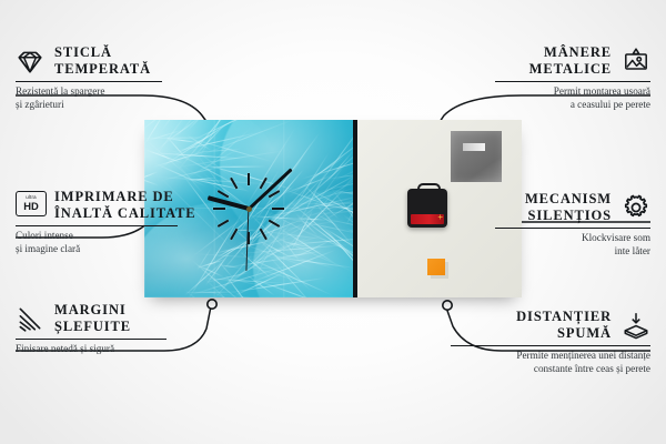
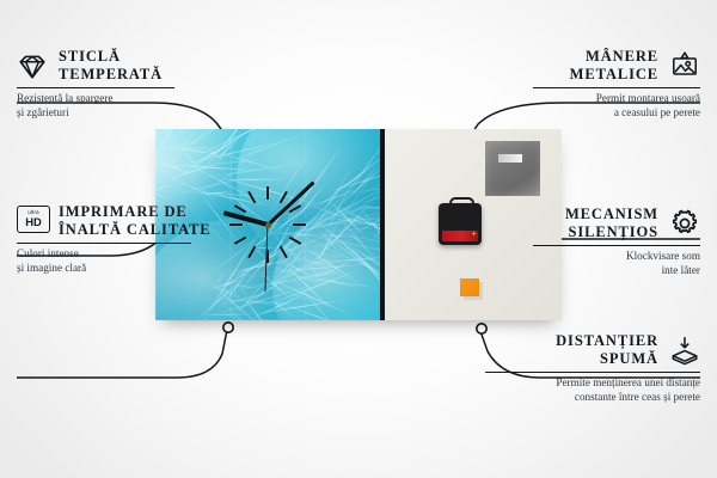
  STICLĂ
  TEMPERATĂ
  Rezistență la spargere
  și zgârieturi
  HD
  IMPRIMARE DE
  ÎNALTĂ CALITATE
  Culori intense
  și imagine clară
- MARGINI
- ȘLEFUITE
- Finisare netedă și sigură
  MÂNERE
  METALICE
  Permit montarea ușoară
  a ceasului pe perete
  MECANISM
  SILENȚIOS
  Klockvisare som
  inte låter
  DISTANȚIER
  SPUMĂ
  Permite menținerea unei distanțe
  constante între ceas și perete
